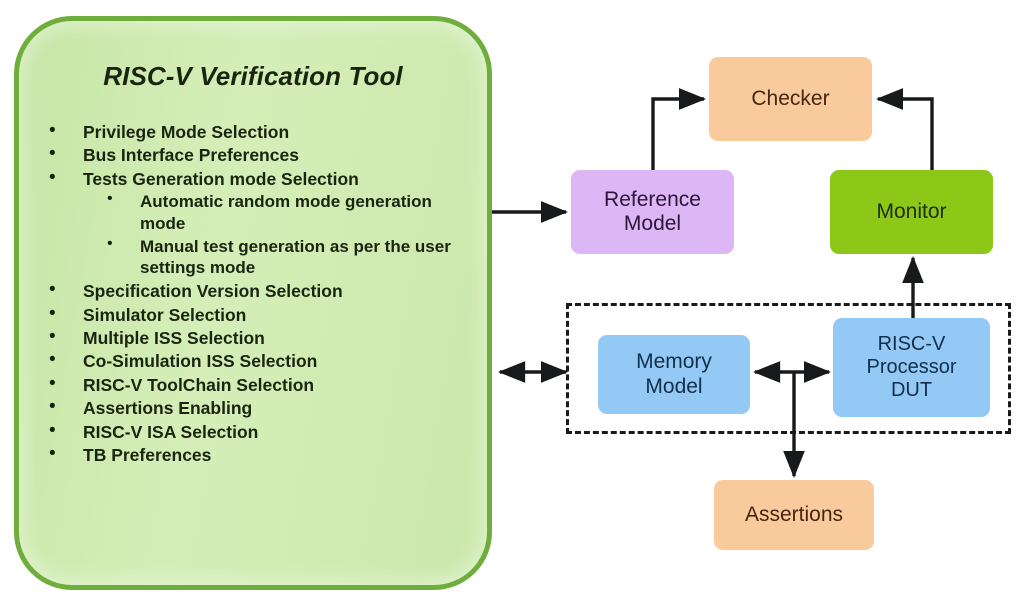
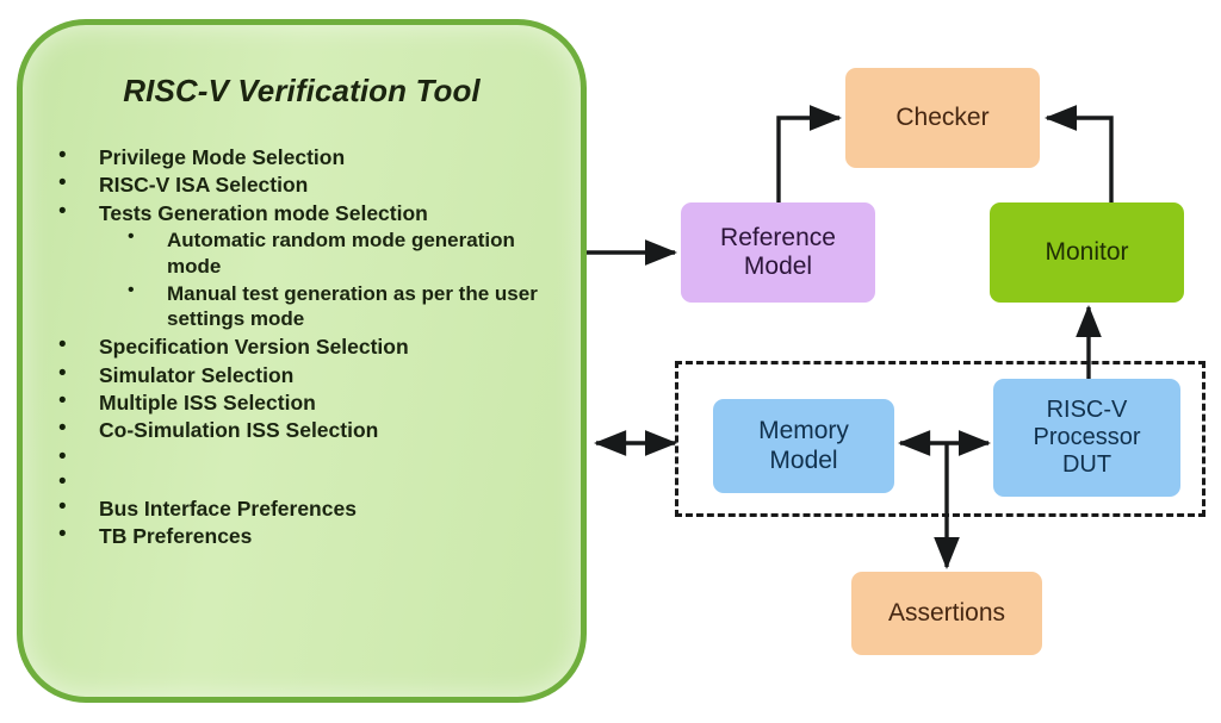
  RISC-V Verification Tool
  •
  Privilege Mode Selection
  •
- Bus Interface Preferences
+ RISC-V ISA Selection
  •
  Tests Generation mode Selection
  •
  Automatic random mode generation mode
  •
  Manual test generation as per the user settings mode
  •
  Specification Version Selection
  •
  Simulator Selection
  •
  Multiple ISS Selection
  •
  Co-Simulation ISS Selection
  •
- RISC-V ToolChain Selection
  •
- Assertions Enabling
  •
- RISC-V ISA Selection
+ Bus Interface Preferences
  •
  TB Preferences
  Checker
  Reference
  Model
  Monitor
  Memory
  Model
  RISC-V
  Processor
  DUT
  Assertions
